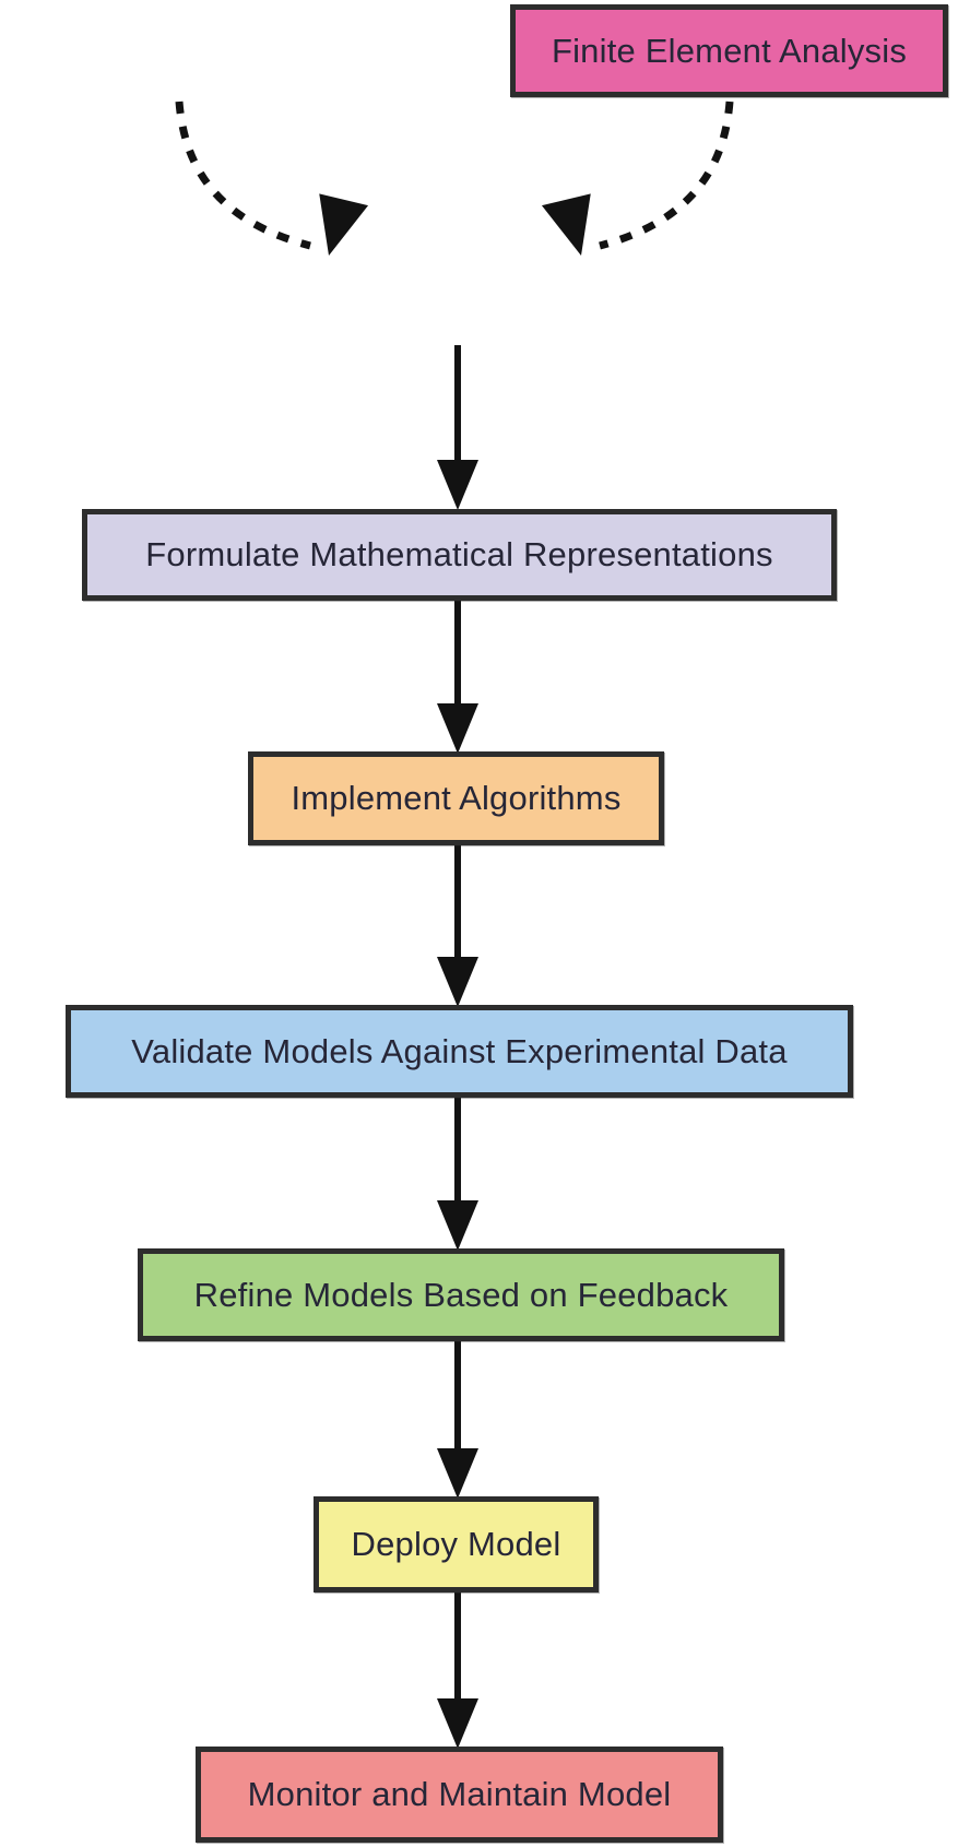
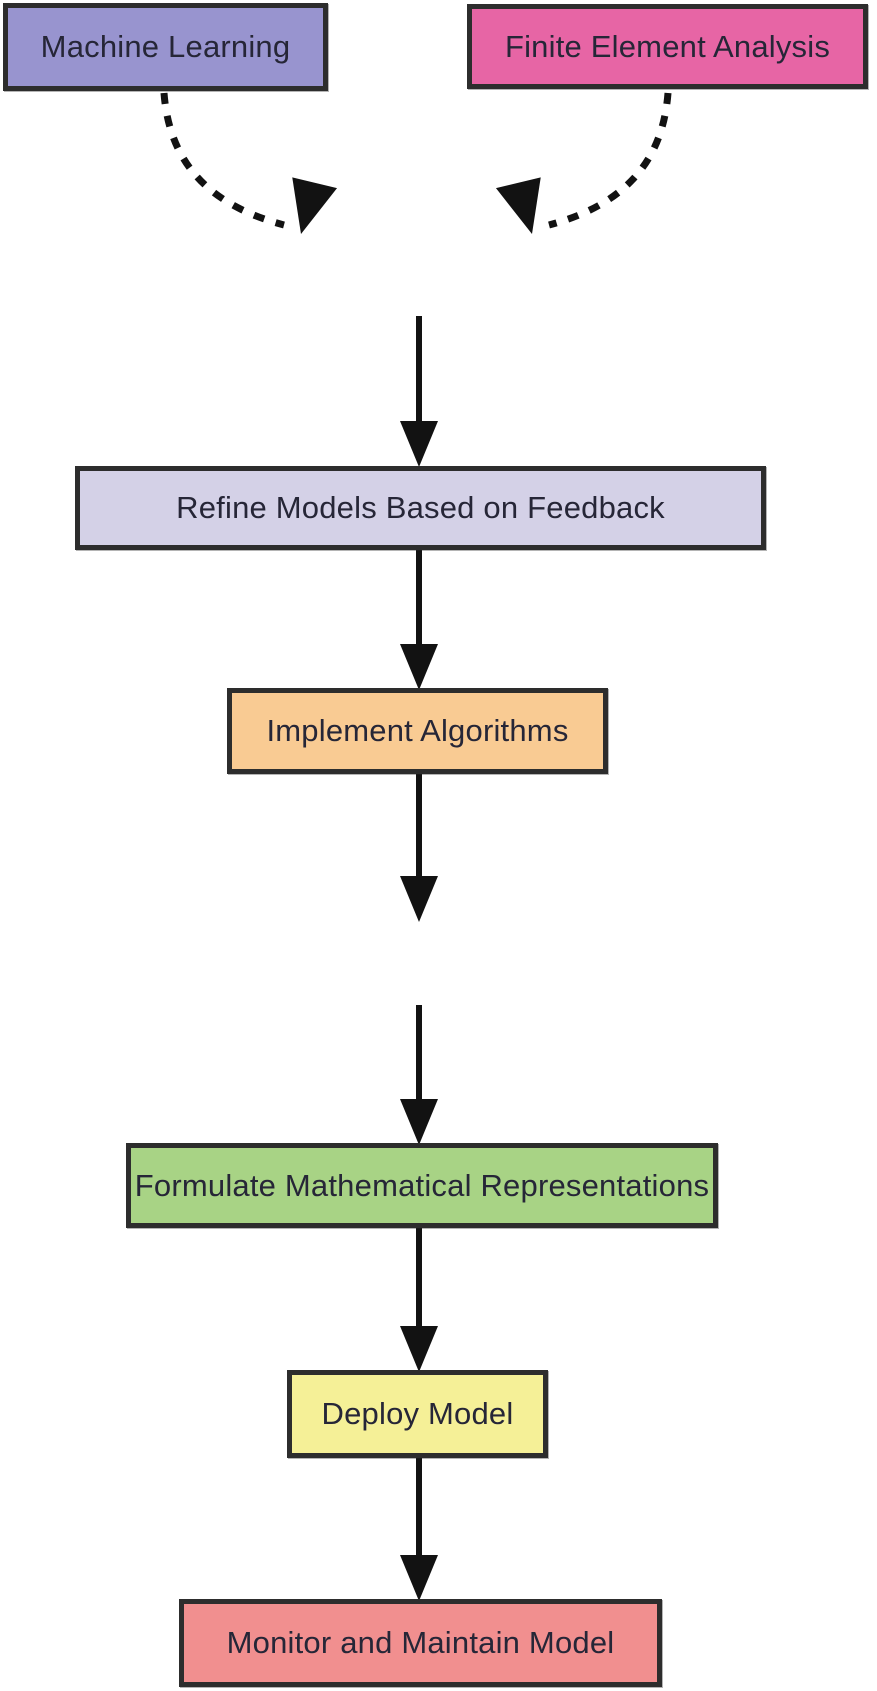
+ Machine Learning
  Finite Element Analysis
- Formulate Mathematical Representations
+ Refine Models Based on Feedback
  Implement Algorithms
- Validate Models Against Experimental Data
- Refine Models Based on Feedback
+ Formulate Mathematical Representations
  Deploy Model
  Monitor and Maintain Model
